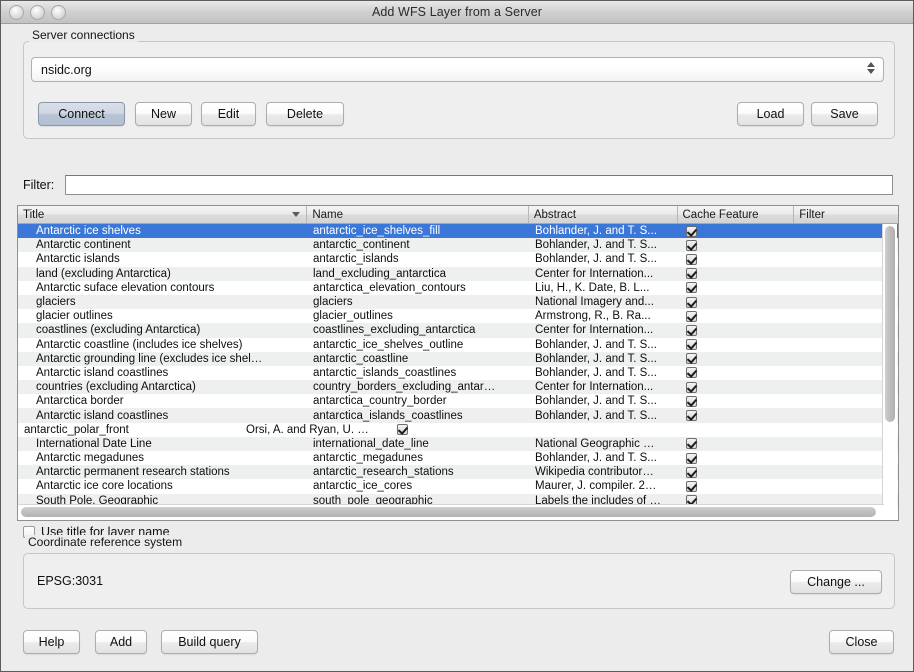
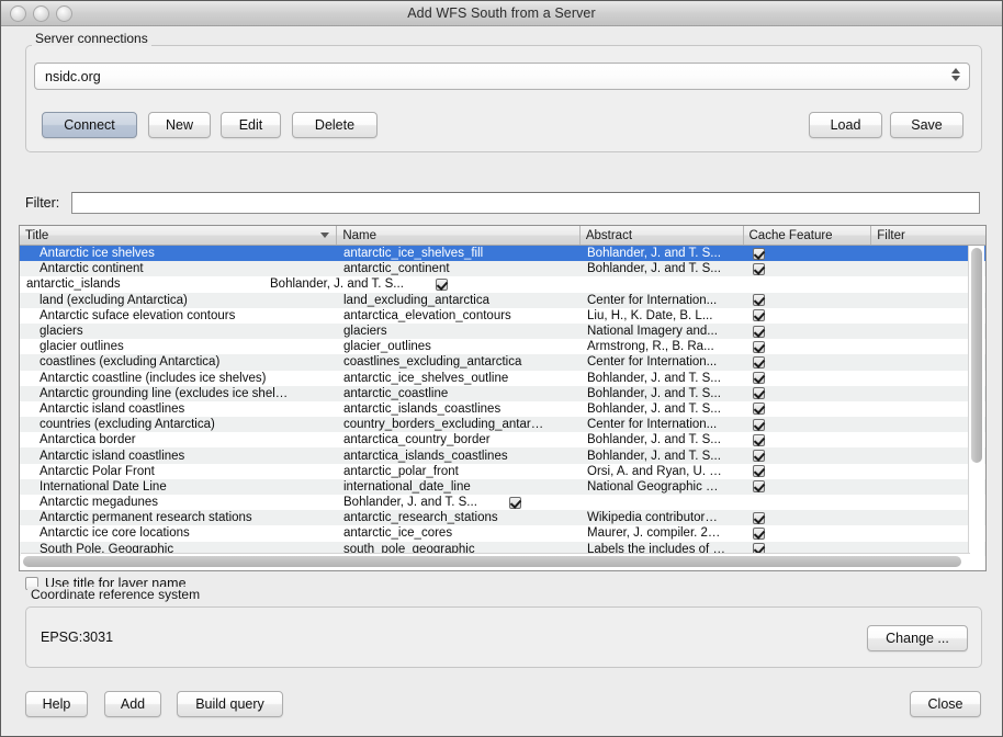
- Add WFS Layer from a Server
+ Add WFS South from a Server
  Server connections
  nsidc.org
  Connect
  New
  Edit
  Delete
  Load
  Save
  Filter:
  Title
  Name
  Abstract
  Cache Feature
  Filter
  Antarctic ice shelves
  antarctic_ice_shelves_fill
  Bohlander, J. and T. S...
  Antarctic continent
  antarctic_continent
  Bohlander, J. and T. S...
- Antarctic islands
  antarctic_islands
  Bohlander, J. and T. S...
  land (excluding Antarctica)
  land_excluding_antarctica
  Center for Internation...
  Antarctic suface elevation contours
  antarctica_elevation_contours
  Liu, H., K. Date, B. L...
  glaciers
  glaciers
  National Imagery and...
  glacier outlines
  glacier_outlines
  Armstrong, R., B. Ra...
  coastlines (excluding Antarctica)
  coastlines_excluding_antarctica
  Center for Internation...
  Antarctic coastline (includes ice shelves)
  antarctic_ice_shelves_outline
  Bohlander, J. and T. S...
  Antarctic grounding line (excludes ice shel…
  antarctic_coastline
  Bohlander, J. and T. S...
  Antarctic island coastlines
  antarctic_islands_coastlines
  Bohlander, J. and T. S...
  countries (excluding Antarctica)
  country_borders_excluding_antar…
  Center for Internation...
  Antarctica border
  antarctica_country_border
  Bohlander, J. and T. S...
  Antarctic island coastlines
  antarctica_islands_coastlines
  Bohlander, J. and T. S...
+ Antarctic Polar Front
  antarctic_polar_front
  Orsi, A. and Ryan, U. …
  International Date Line
  international_date_line
  National Geographic …
  Antarctic megadunes
- antarctic_megadunes
  Bohlander, J. and T. S...
  Antarctic permanent research stations
  antarctic_research_stations
  Wikipedia contributor…
  Antarctic ice core locations
  antarctic_ice_cores
  Maurer, J. compiler. 2…
  South Pole, Geographic
  south_pole_geographic
  Labels the includes of …
  Use title for layer name
  Coordinate reference system
  EPSG:3031
  Change ...
  Help
  Add
  Build query
  Close
